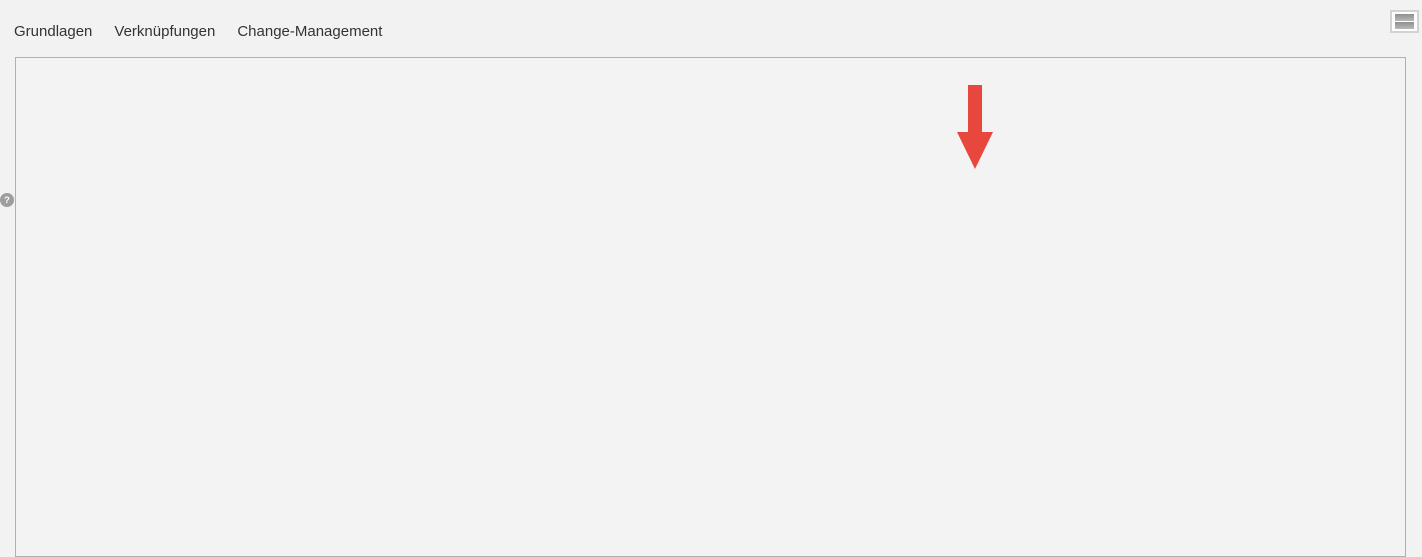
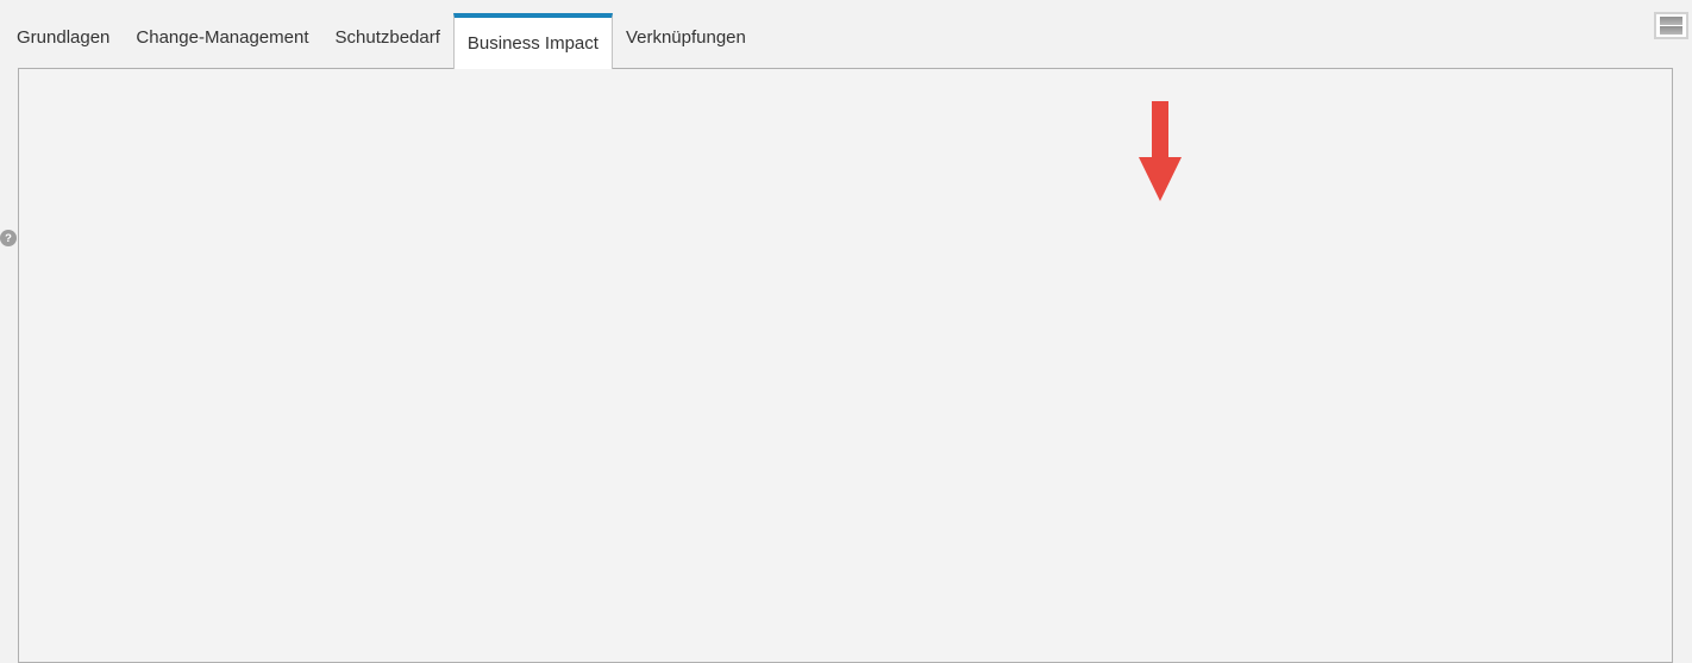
  Grundlagen
- Verknüpfungen
+ Change-Management
+ Schutzbedarf
+ Business Impact
- Change-Management
+ Verknüpfungen
  ?
